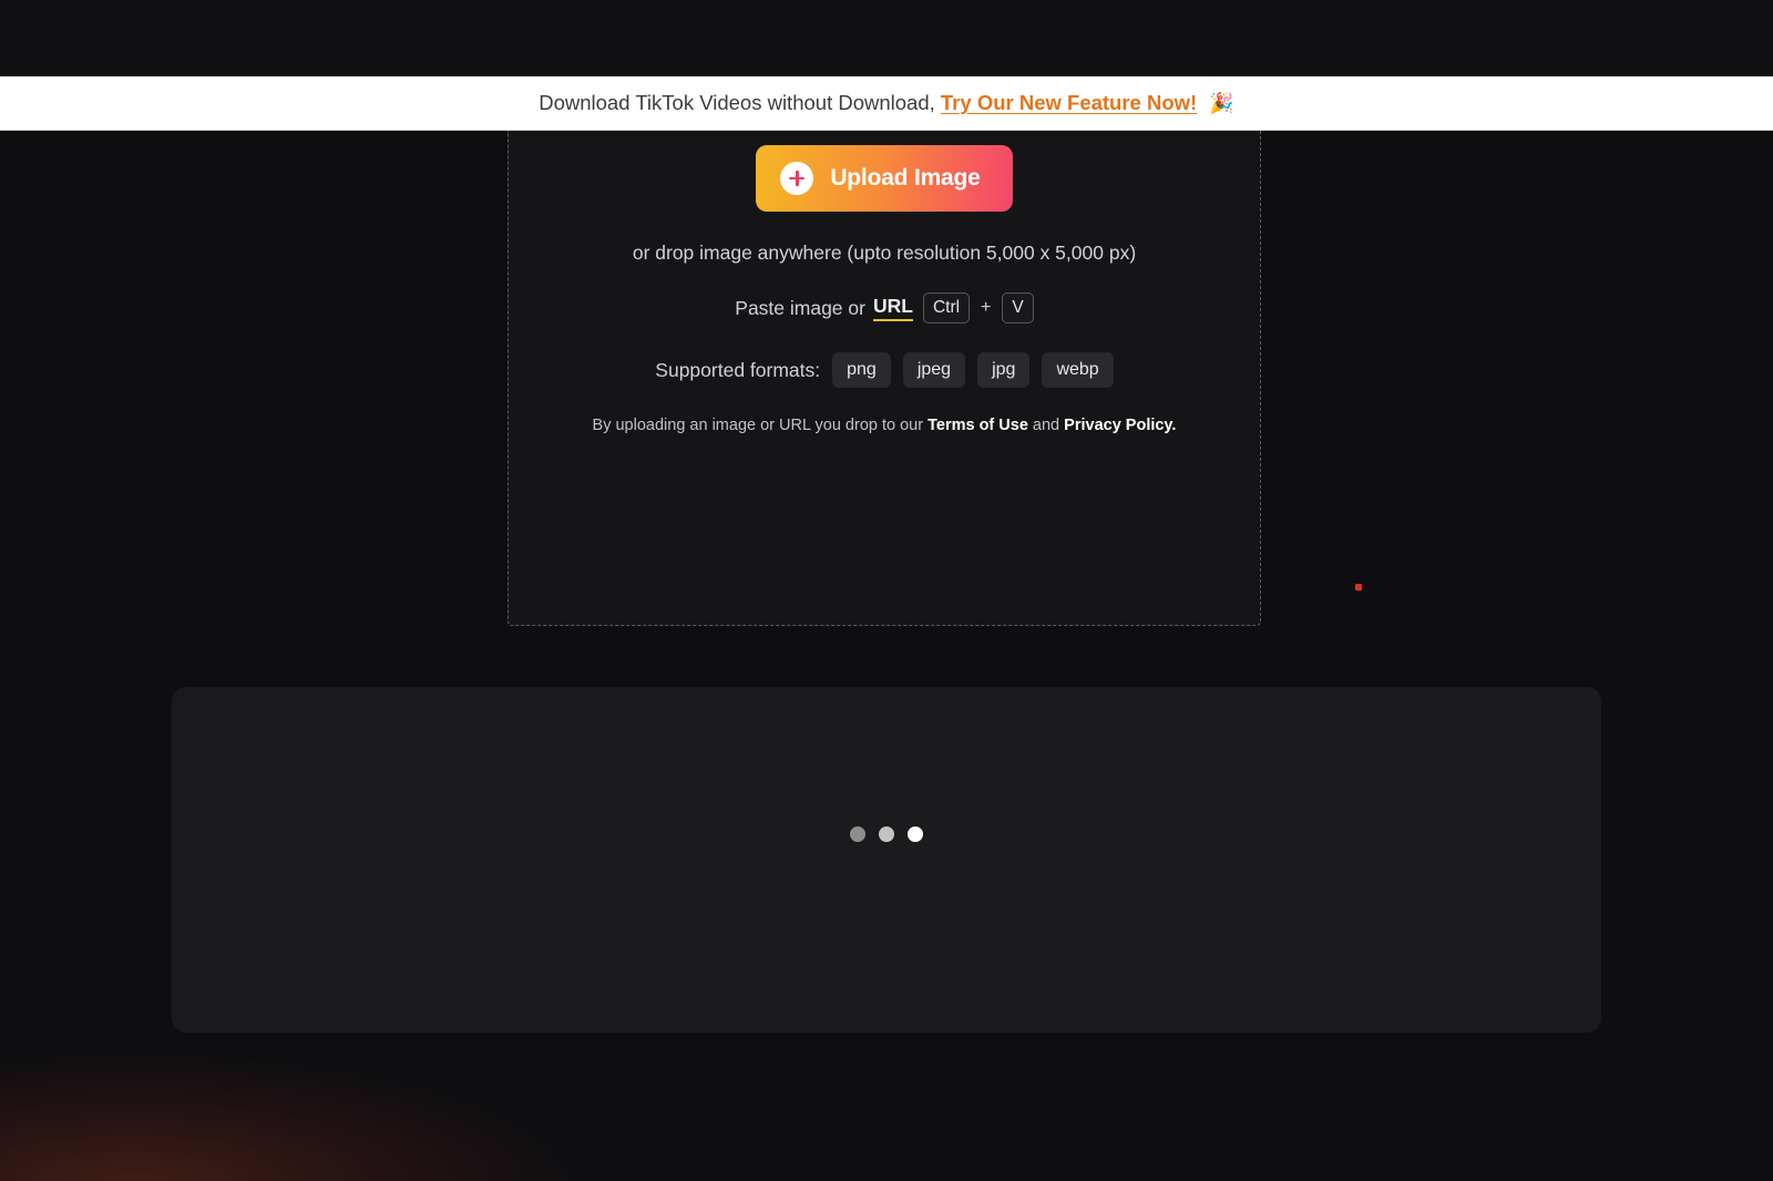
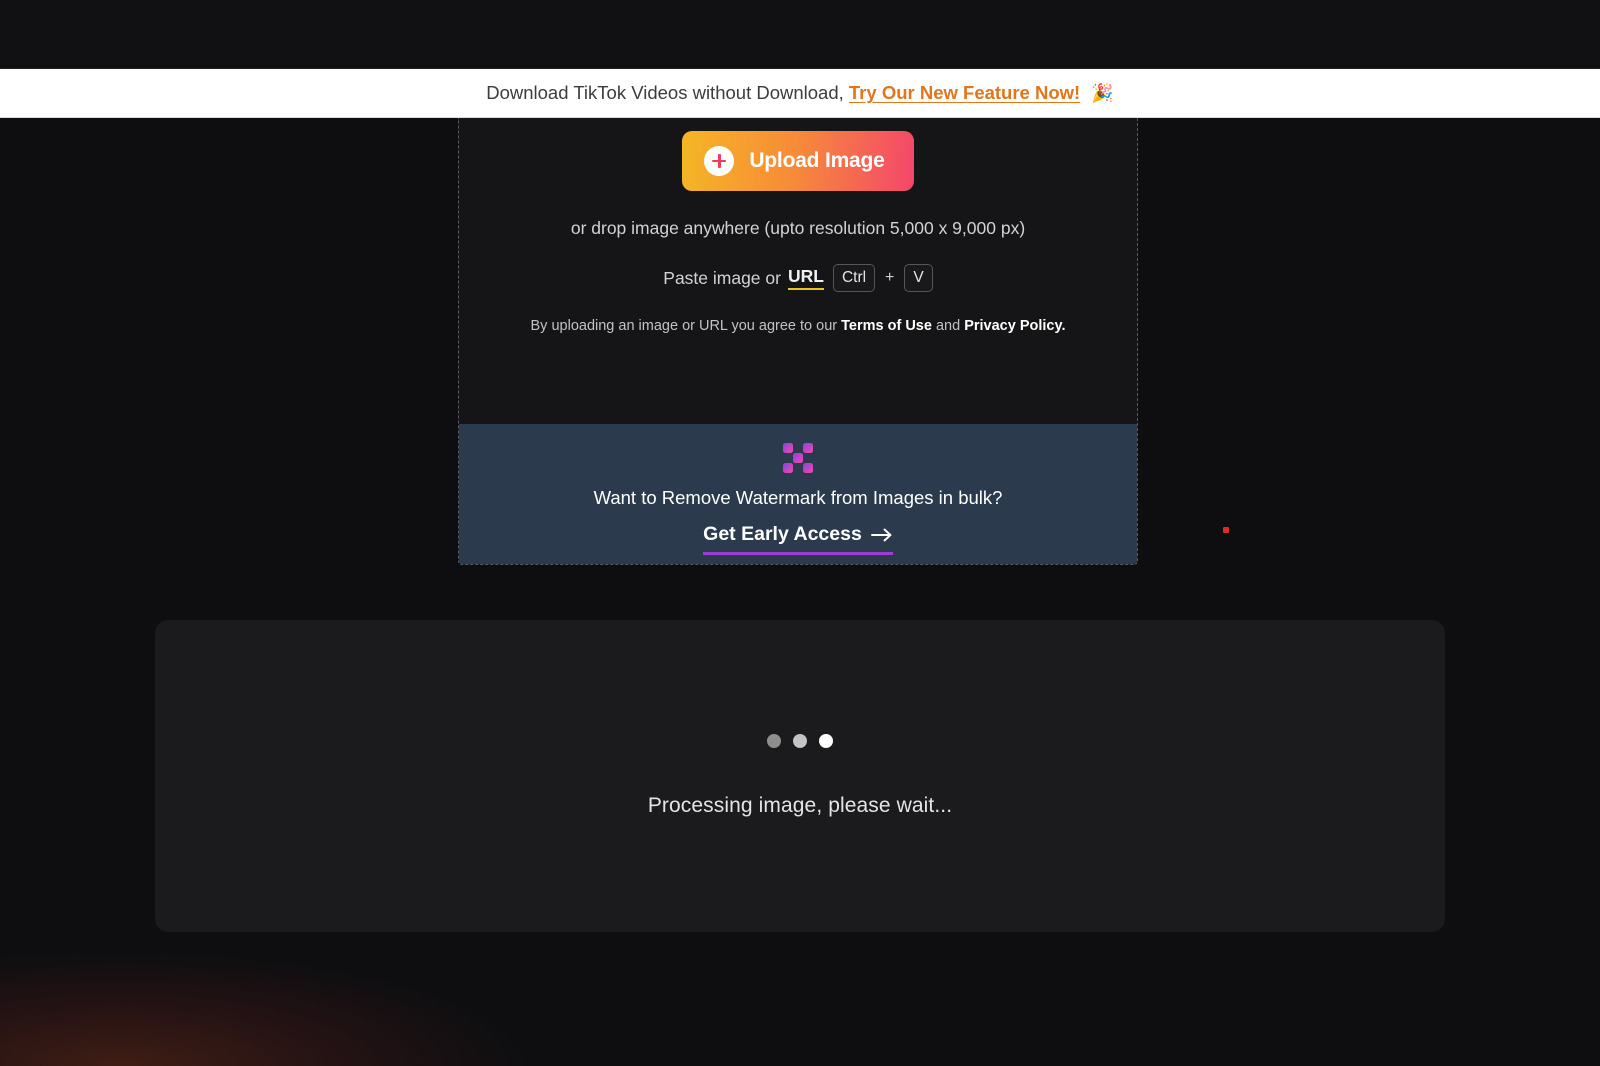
  Download TikTok Videos without Download, Try Our New Feature Now! 🎉
  Upload Image
- or drop image anywhere (upto resolution 5,000 x 5,000 px)
+ or drop image anywhere (upto resolution 5,000 x 9,000 px)
  Paste image or
  URL
  Ctrl
  +
  V
- Supported formats:
- png
- jpeg
- jpg
- webp
- By uploading an image or URL you drop to our Terms of Use and Privacy Policy.
+ By uploading an image or URL you agree to our Terms of Use and Privacy Policy.
+ Want to Remove Watermark from Images in bulk?
+ Get Early Access
+ Processing image, please wait...
